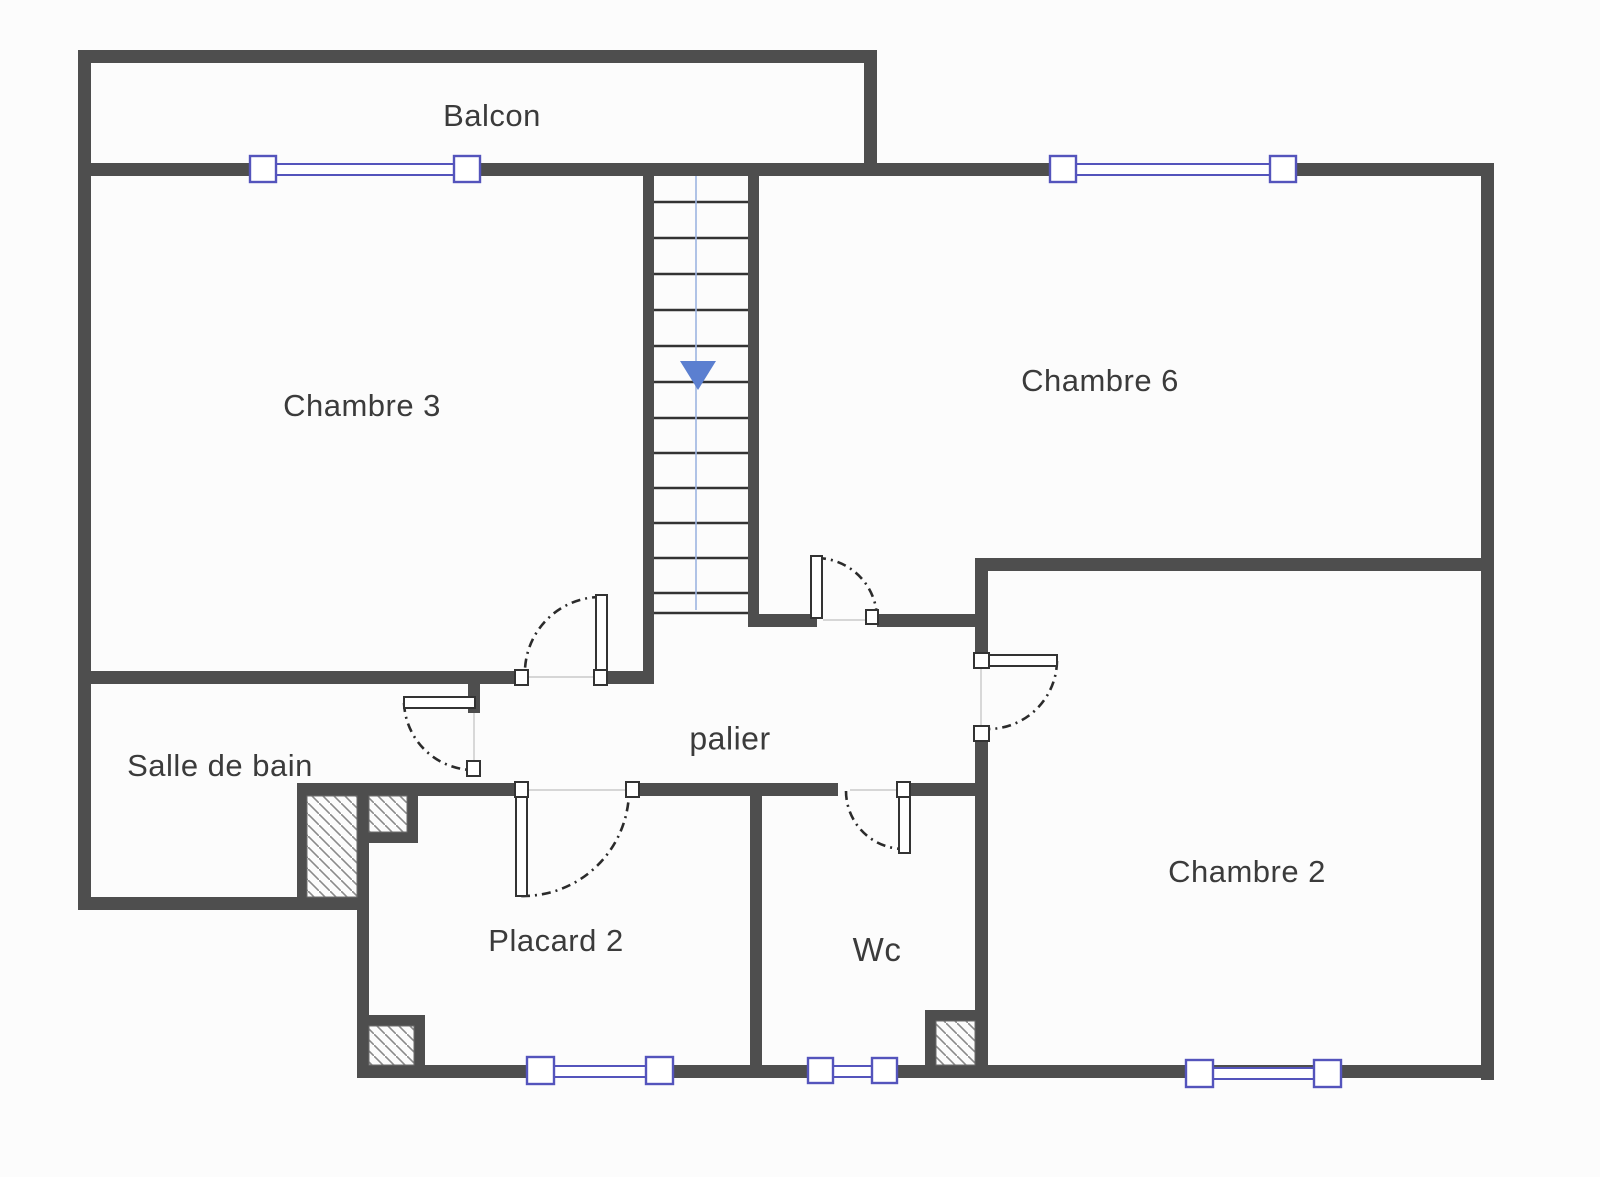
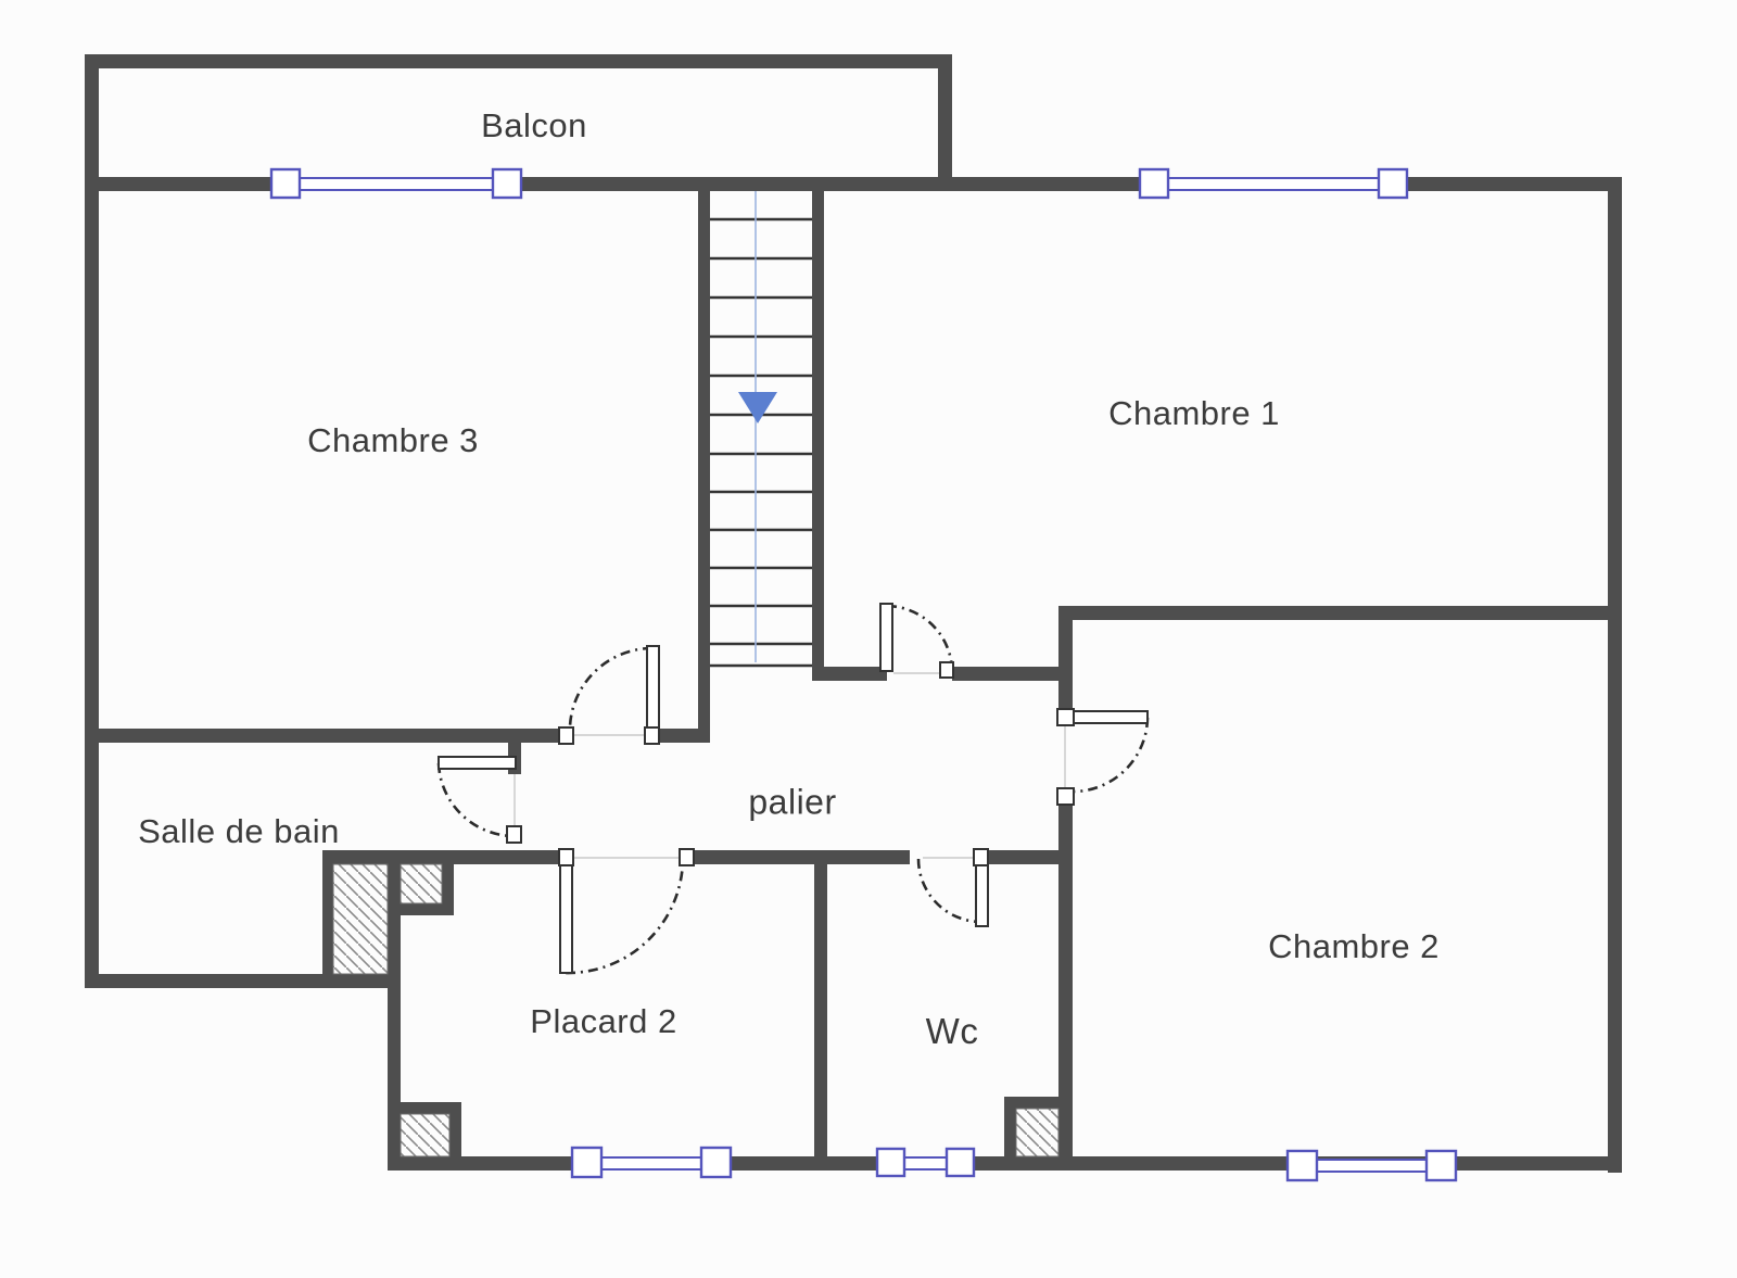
  Balcon
  Chambre 3
- Chambre 6
+ Chambre 1
  Chambre 2
  Salle de bain
  palier
  Placard 2
  Wc
